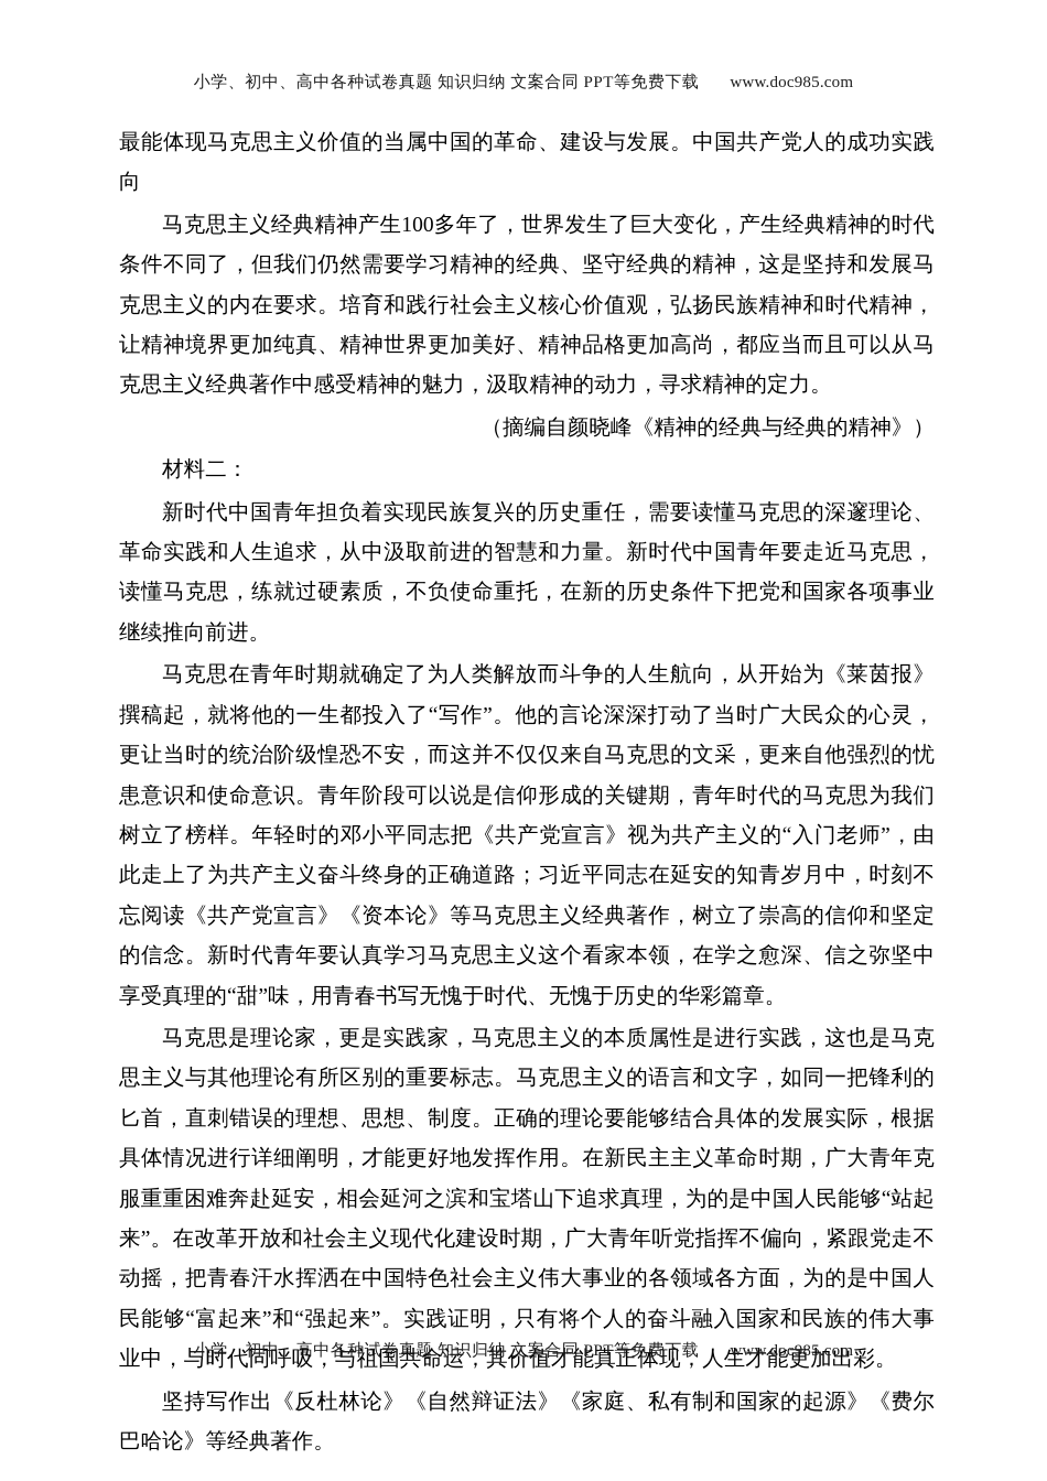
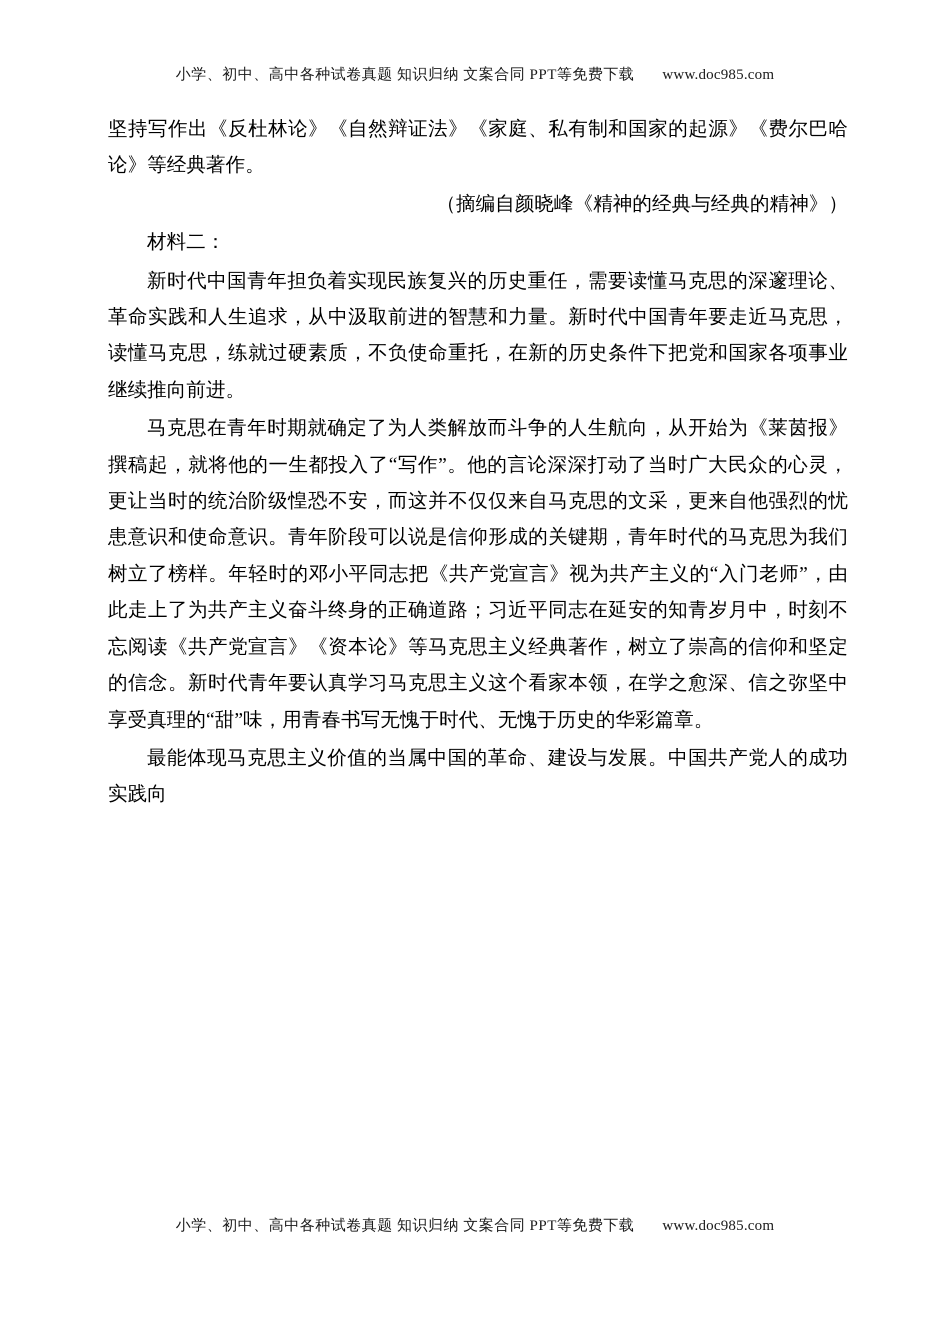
  小学、初中、高中各种试卷真题 知识归纳 文案合同 PPT等免费下载 www.doc985.com
- 最能体现马克思主义价值的当属中国的革命、建设与发展。中国共产党人的成功实践向
+ 坚持写作出《反杜林论》《自然辩证法》《家庭、私有制和国家的起源》《费尔巴哈论》等经典著作。
- 马克思主义经典精神产生100多年了，世界发生了巨大变化，产生经典精神的时代条件不同了，但我们仍然需要学习精神的经典、坚守经典的精神，这是坚持和发展马克思主义的内在要求。培育和践行社会主义核心价值观，弘扬民族精神和时代精神，让精神境界更加纯真、精神世界更加美好、精神品格更加高尚，都应当而且可以从马克思主义经典著作中感受精神的魅力，汲取精神的动力，寻求精神的定力。
  （摘编自颜晓峰《精神的经典与经典的精神》）
  材料二：
  新时代中国青年担负着实现民族复兴的历史重任，需要读懂马克思的深邃理论、革命实践和人生追求，从中汲取前进的智慧和力量。新时代中国青年要走近马克思，读懂马克思，练就过硬素质，不负使命重托，在新的历史条件下把党和国家各项事业继续推向前进。
  马克思在青年时期就确定了为人类解放而斗争的人生航向，从开始为《莱茵报》撰稿起，就将他的一生都投入了“写作”。他的言论深深打动了当时广大民众的心灵，更让当时的统治阶级惶恐不安，而这并不仅仅来自马克思的文采，更来自他强烈的忧患意识和使命意识。青年阶段可以说是信仰形成的关键期，青年时代的马克思为我们树立了榜样。年轻时的邓小平同志把《共产党宣言》视为共产主义的“入门老师”，由此走上了为共产主义奋斗终身的正确道路；习近平同志在延安的知青岁月中，时刻不忘阅读《共产党宣言》《资本论》等马克思主义经典著作，树立了崇高的信仰和坚定的信念。新时代青年要认真学习马克思主义这个看家本领，在学之愈深、信之弥坚中享受真理的“甜”味，用青春书写无愧于时代、无愧于历史的华彩篇章。
- 马克思是理论家，更是实践家，马克思主义的本质属性是进行实践，这也是马克思主义与其他理论有所区别的重要标志。马克思主义的语言和文字，如同一把锋利的匕首，直刺错误的理想、思想、制度。正确的理论要能够结合具体的发展实际，根据具体情况进行详细阐明，才能更好地发挥作用。在新民主主义革命时期，广大青年克服重重困难奔赴延安，相会延河之滨和宝塔山下追求真理，为的是中国人民能够“站起来”。在改革开放和社会主义现代化建设时期，广大青年听党指挥不偏向，紧跟党走不动摇，把青春汗水挥洒在中国特色社会主义伟大事业的各领域各方面，为的是中国人民能够“富起来”和“强起来”。实践证明，只有将个人的奋斗融入国家和民族的伟大事业中，与时代同呼吸，与祖国共命运，其价值才能真正体现，人生才能更加出彩。
- 坚持写作出《反杜林论》《自然辩证法》《家庭、私有制和国家的起源》《费尔巴哈论》等经典著作。
+ 最能体现马克思主义价值的当属中国的革命、建设与发展。中国共产党人的成功实践向
  小学、初中、高中各种试卷真题 知识归纳 文案合同 PPT等免费下载 www.doc985.com
